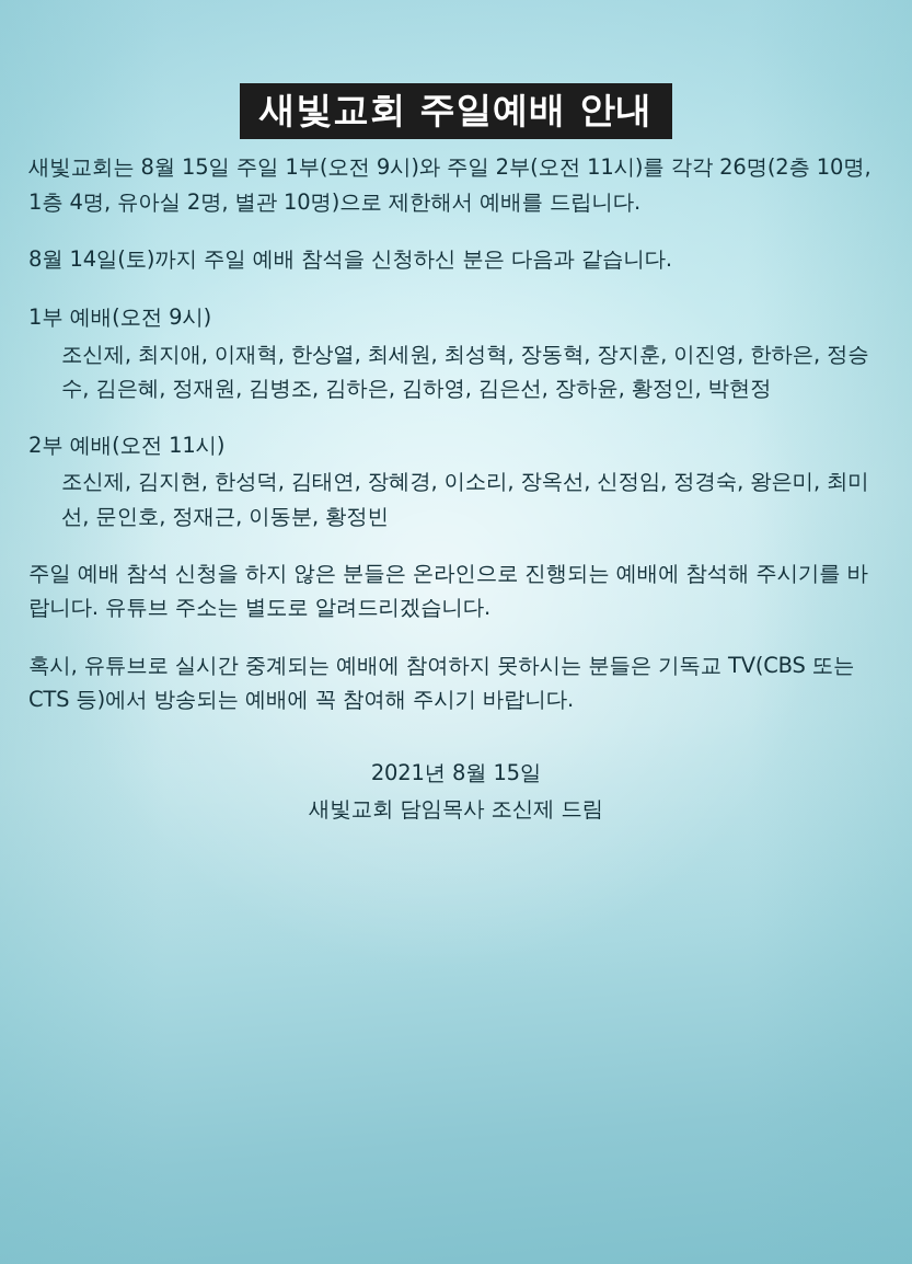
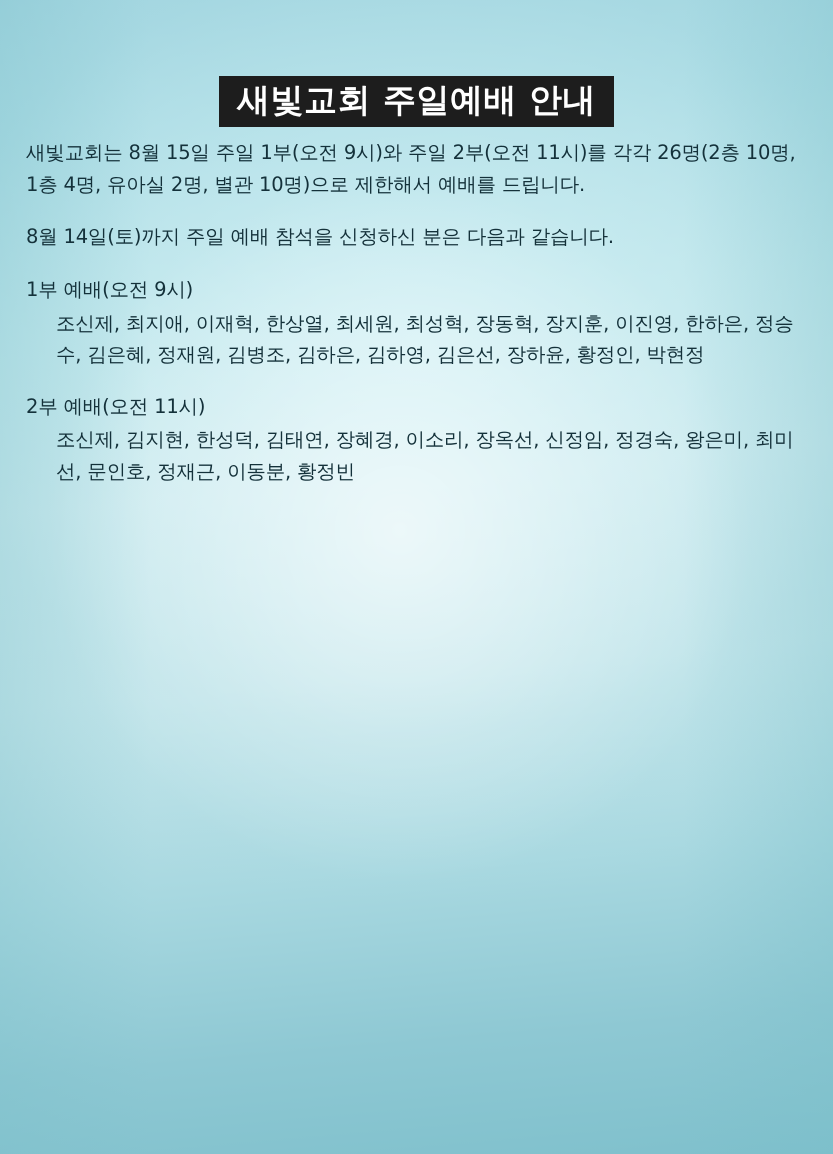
  새빛교회 주일예배 안내
  새빛교회는 8월 15일 주일 1부(오전 9시)와 주일 2부(오전 11시)를 각각 26명(2층 10명, 1층 4명, 유아실 2명, 별관 10명)으로 제한해서 예배를 드립니다.
  8월 14일(토)까지 주일 예배 참석을 신청하신 분은 다음과 같습니다.
  1부 예배(오전 9시)
  조신제, 최지애, 이재혁, 한상열, 최세원, 최성혁, 장동혁, 장지훈, 이진영, 한하은, 정승수, 김은혜, 정재원, 김병조, 김하은, 김하영, 김은선, 장하윤, 황정인, 박현정
  2부 예배(오전 11시)
  조신제, 김지현, 한성덕, 김태연, 장혜경, 이소리, 장옥선, 신정임, 정경숙, 왕은미, 최미선, 문인호, 정재근, 이동분, 황정빈
- 주일 예배 참석 신청을 하지 않은 분들은 온라인으로 진행되는 예배에 참석해 주시기를 바랍니다. 유튜브 주소는 별도로 알려드리겠습니다.
- 혹시, 유튜브로 실시간 중계되는 예배에 참여하지 못하시는 분들은 기독교 TV(CBS 또는 CTS 등)에서 방송되는 예배에 꼭 참여해 주시기 바랍니다.
- 2021년 8월 15일
- 새빛교회 담임목사 조신제 드림
